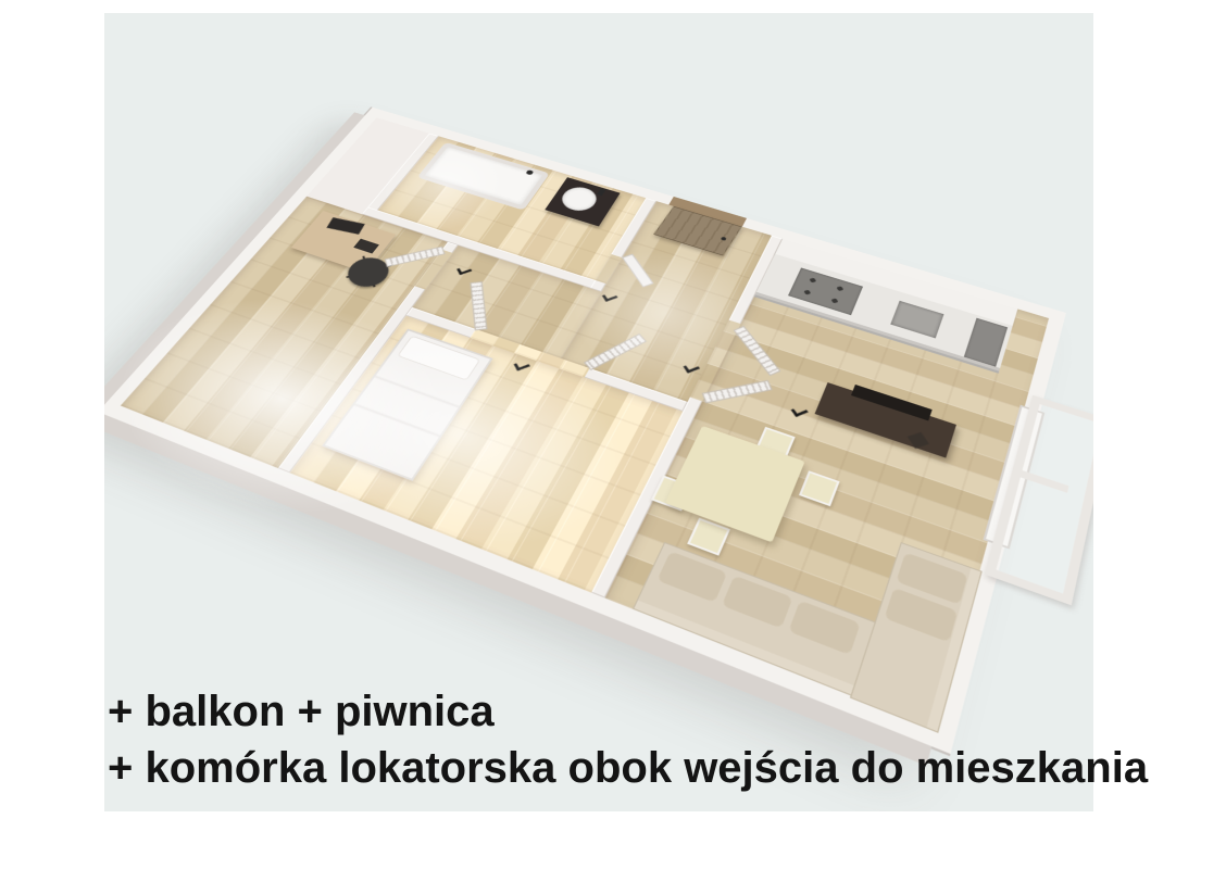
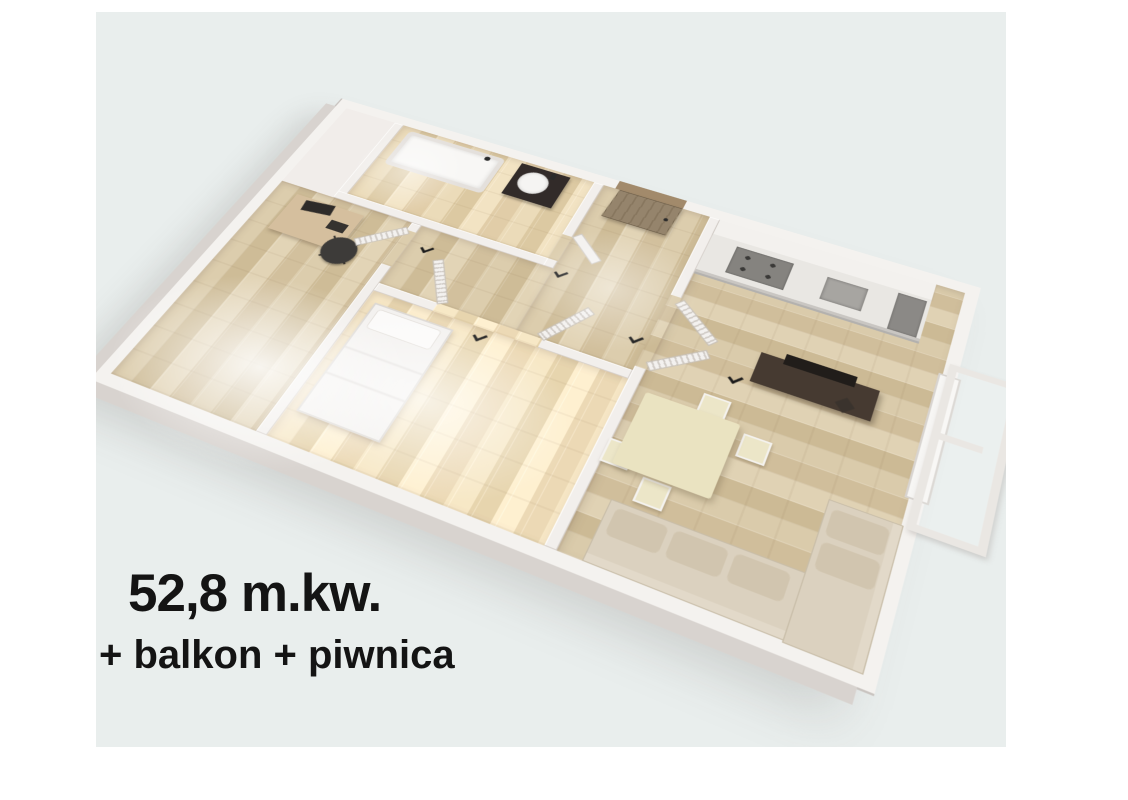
+ 52,8 m.kw.
  + balkon + piwnica
- + komórka lokatorska obok wejścia do mieszkania
